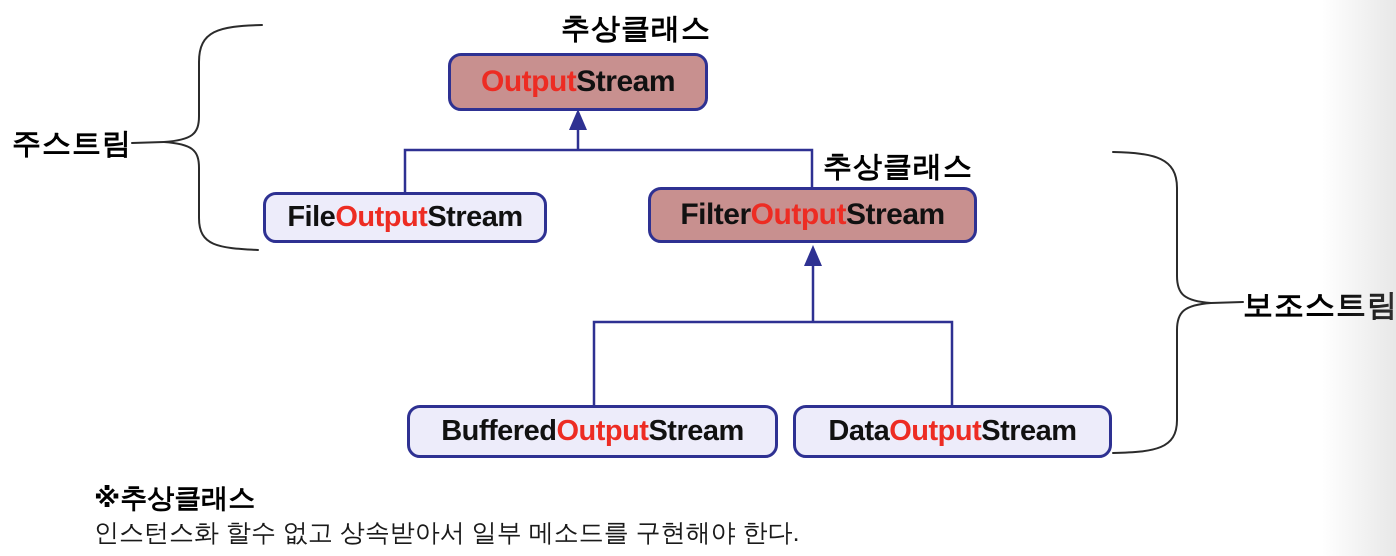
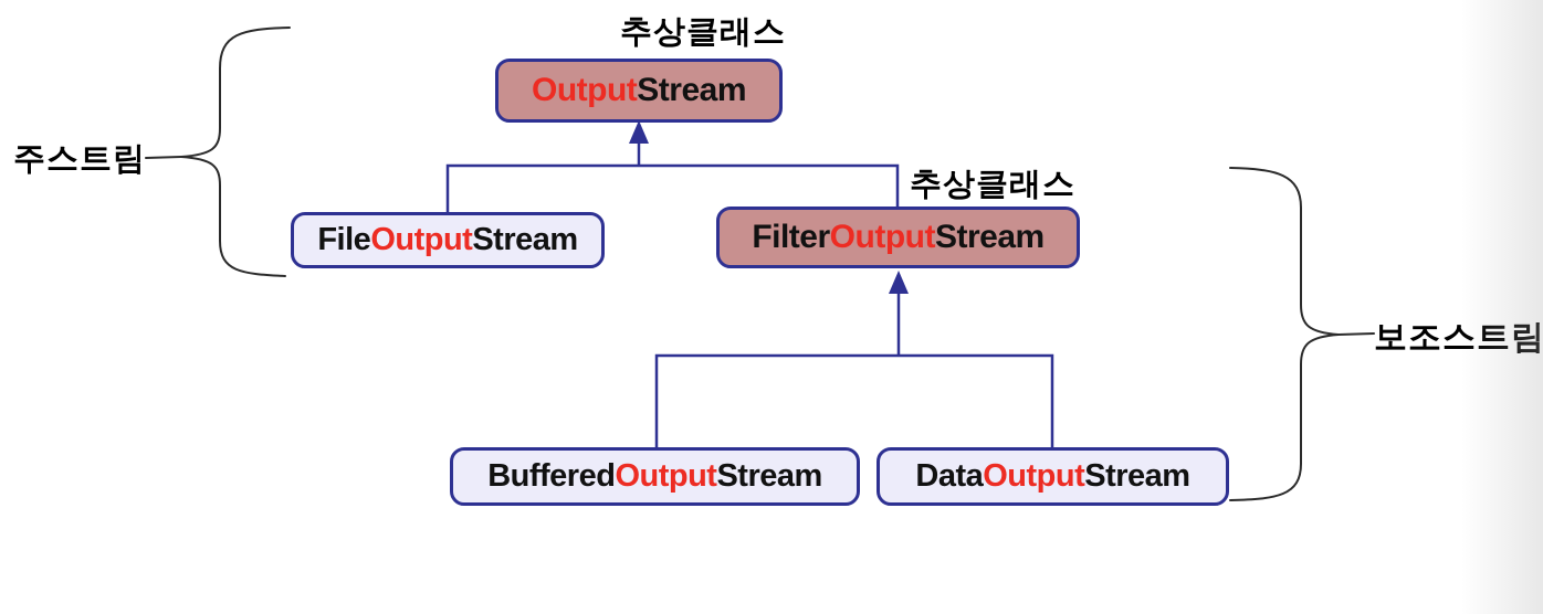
  추상클래스
  추상클래스
  주스트림
  Output
  Stream
  File
  Output
  Stream
  Filter
  Output
  Stream
  Buffered
  Output
  Stream
  Data
  Output
  Stream
- ※추상클래스
- 인스턴스화 할수 없고 상속받아서 일부 메소드를 구현해야 한다.
